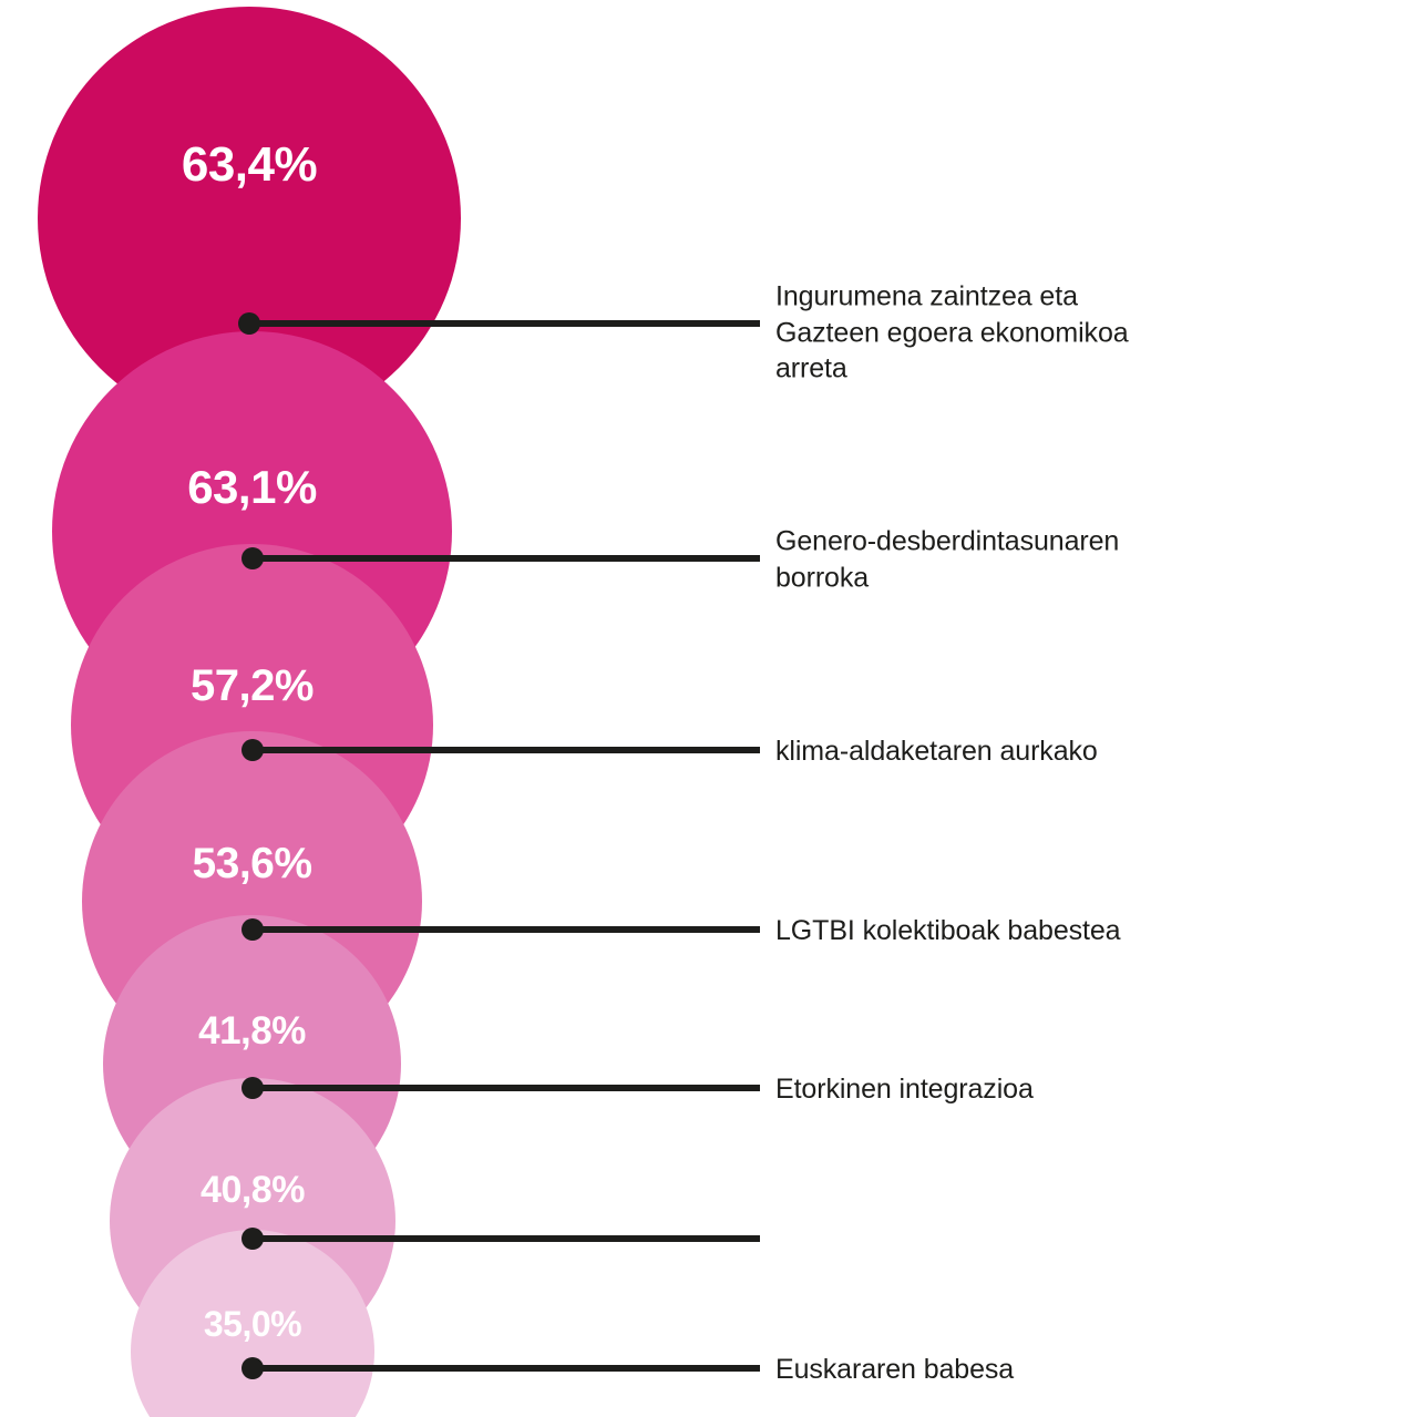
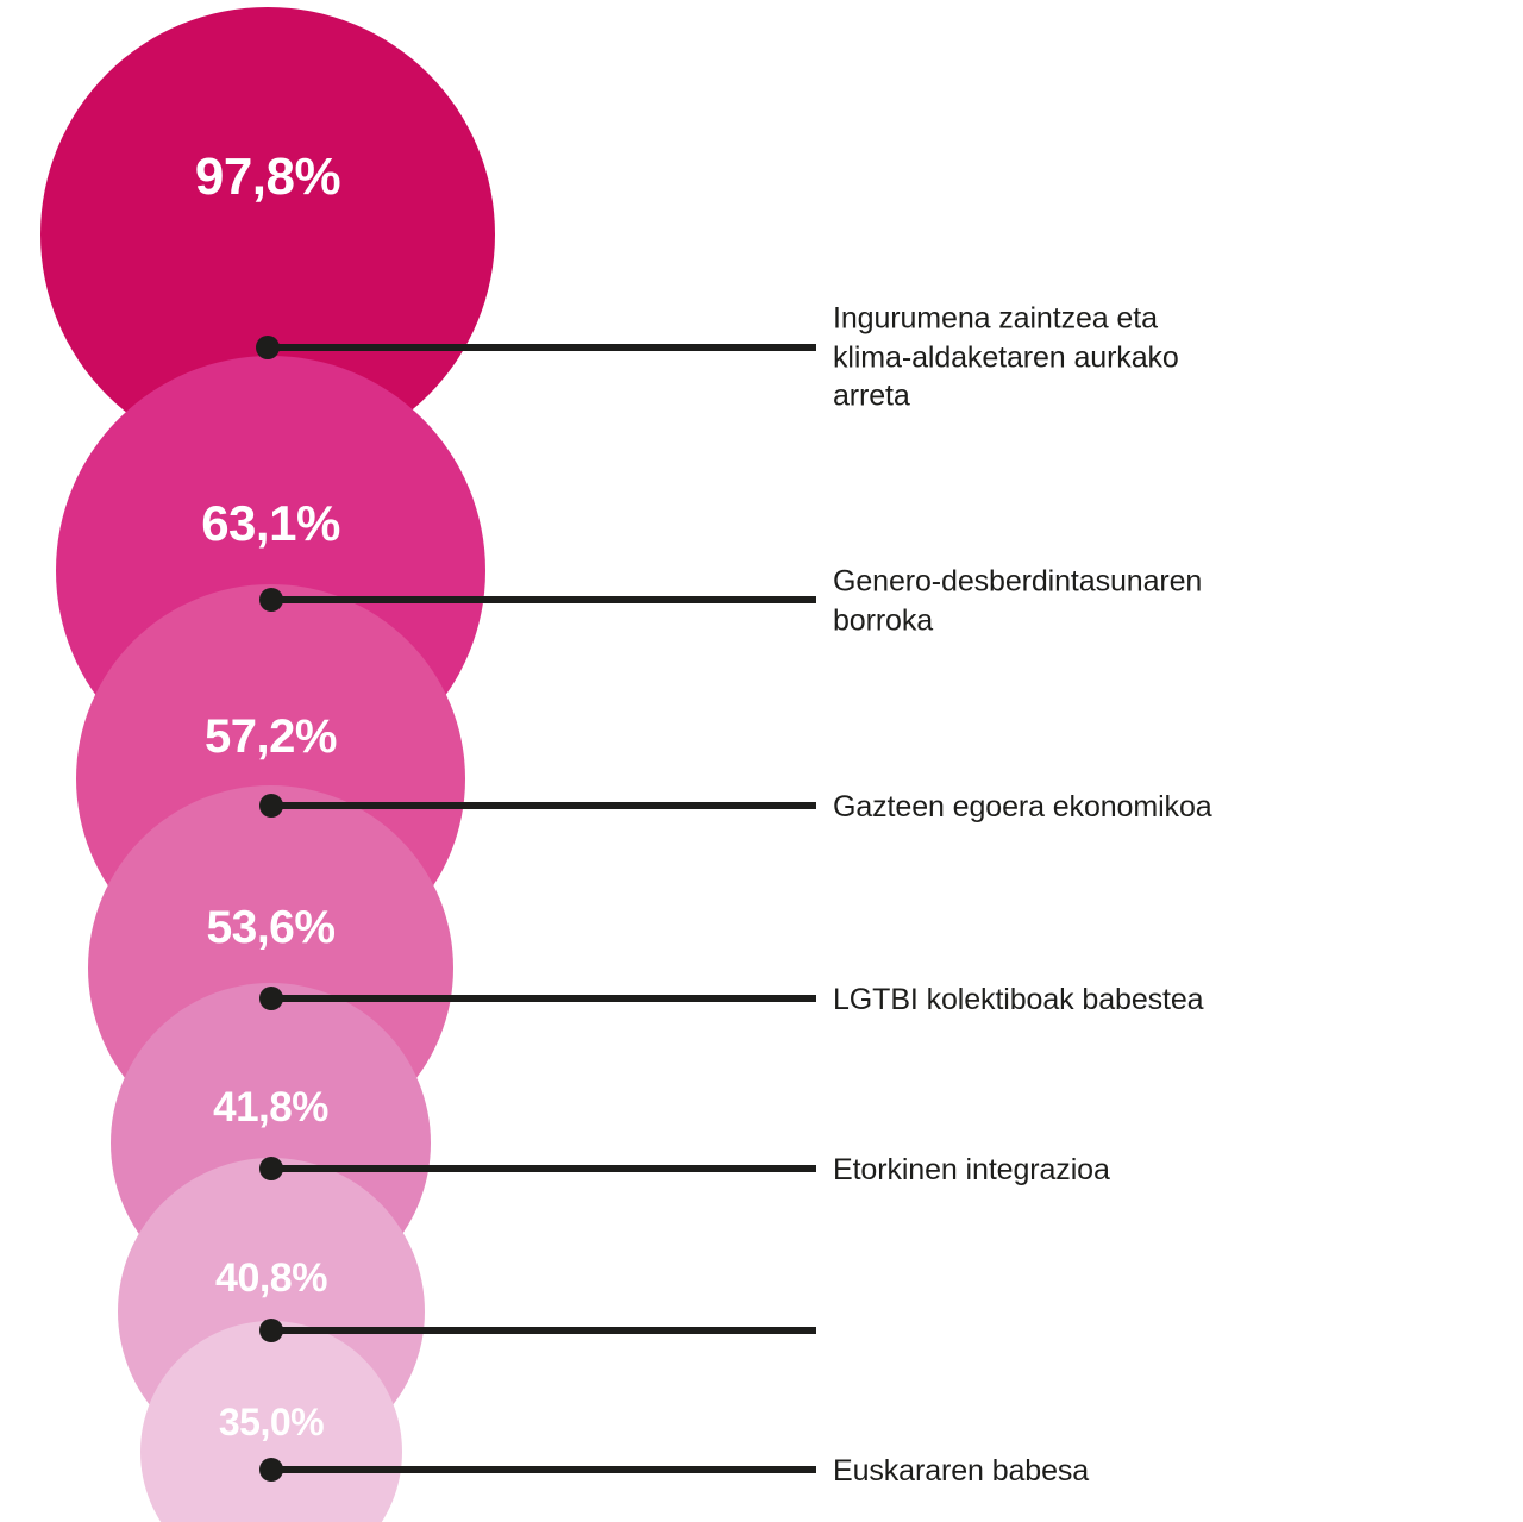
- 63,4%
+ 97,8%
  63,1%
  57,2%
  53,6%
  41,8%
  40,8%
  35,0%
  Ingurumena zaintzea eta
- Gazteen egoera ekonomikoa
+ klima-aldaketaren aurkako
  arreta
  Genero-desberdintasunaren
  borroka
- klima-aldaketaren aurkako
+ Gazteen egoera ekonomikoa
  LGTBI kolektiboak babestea
  Etorkinen integrazioa
  Euskararen babesa
